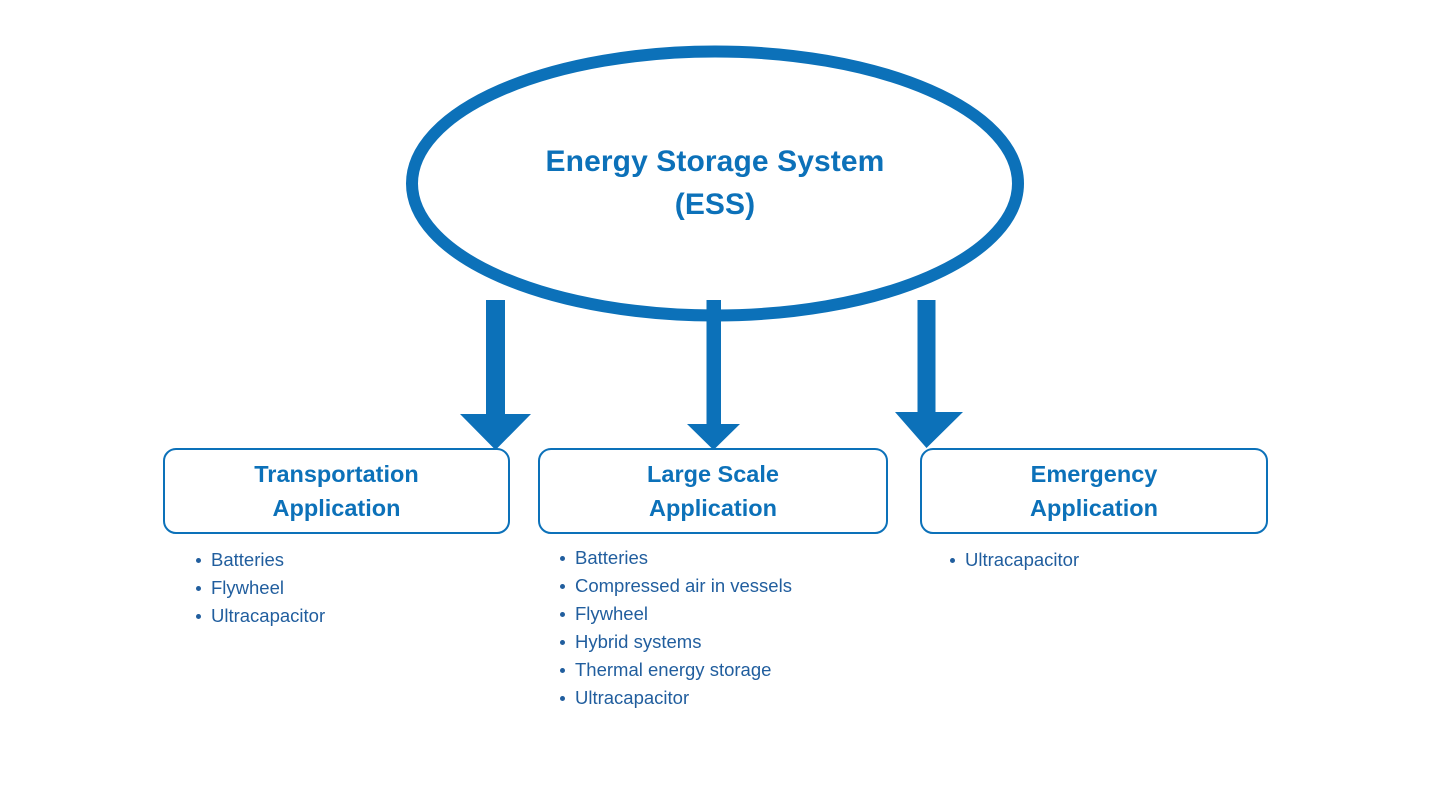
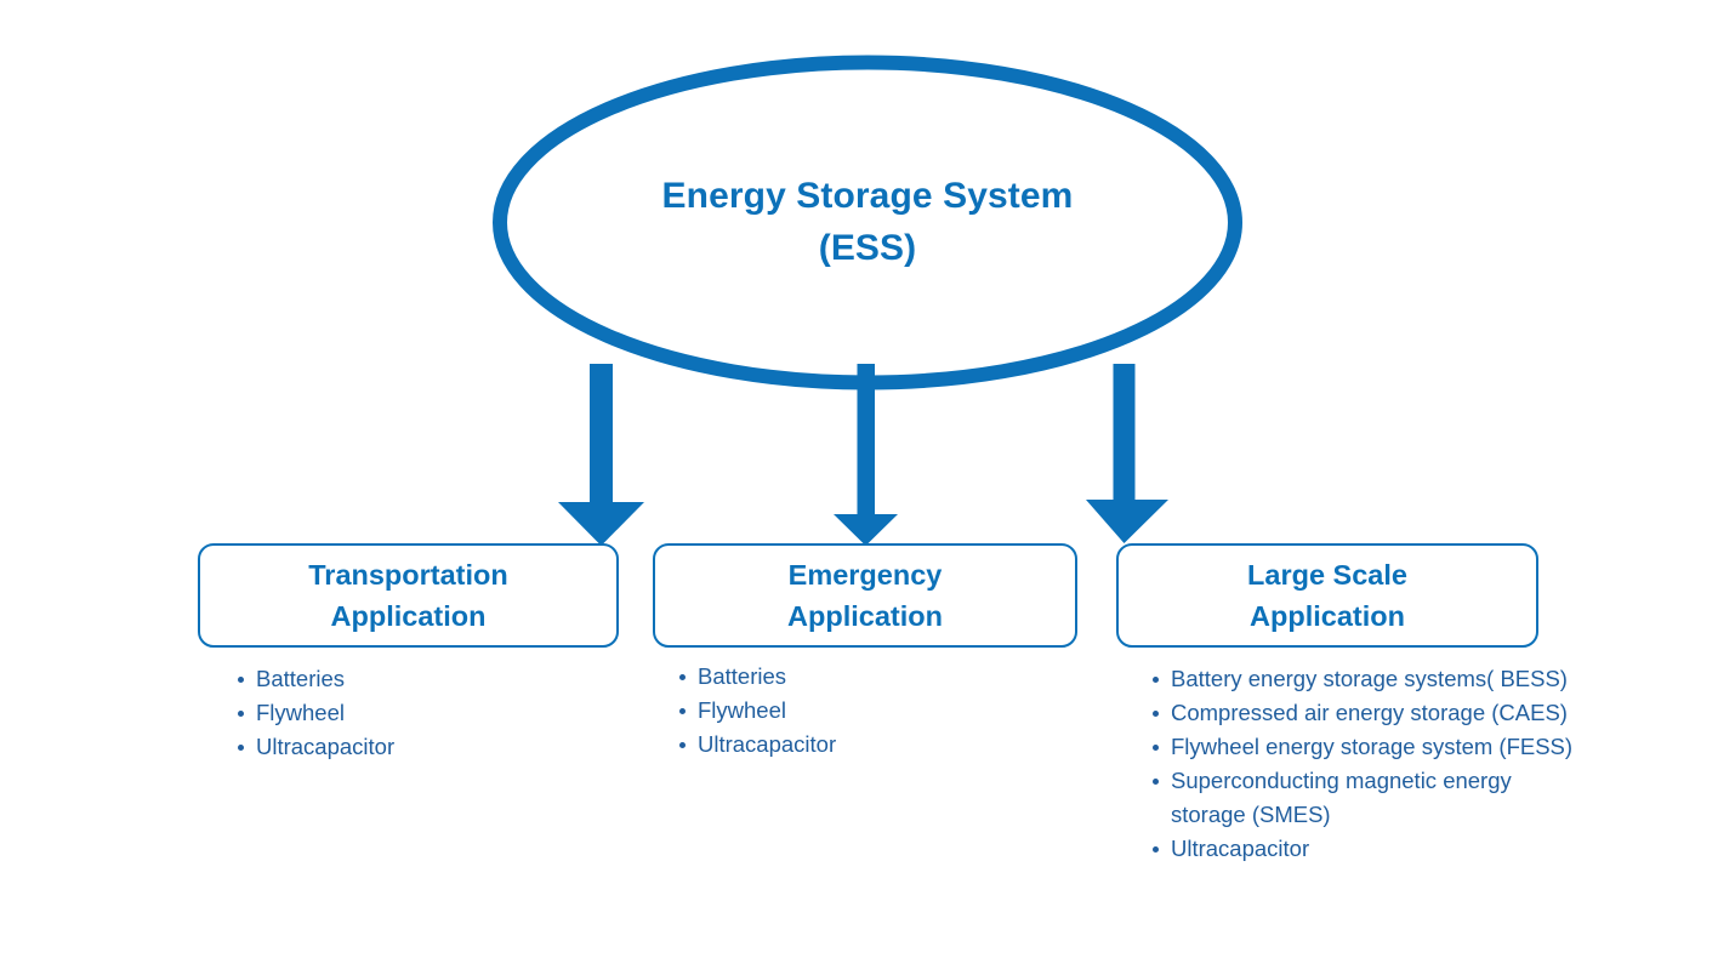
  Energy Storage System
  (ESS)
  Transportation
  Application
  Batteries
  Flywheel
  Ultracapacitor
- Large Scale
+ Emergency
  Application
  Batteries
- Compressed air in vessels
  Flywheel
- Hybrid systems
- Thermal energy storage
  Ultracapacitor
- Emergency
+ Large Scale
  Application
+ Battery energy storage systems( BESS)
+ Compressed air energy storage (CAES)
+ Flywheel energy storage system (FESS)
+ Superconducting magnetic energy storage (SMES)
  Ultracapacitor
